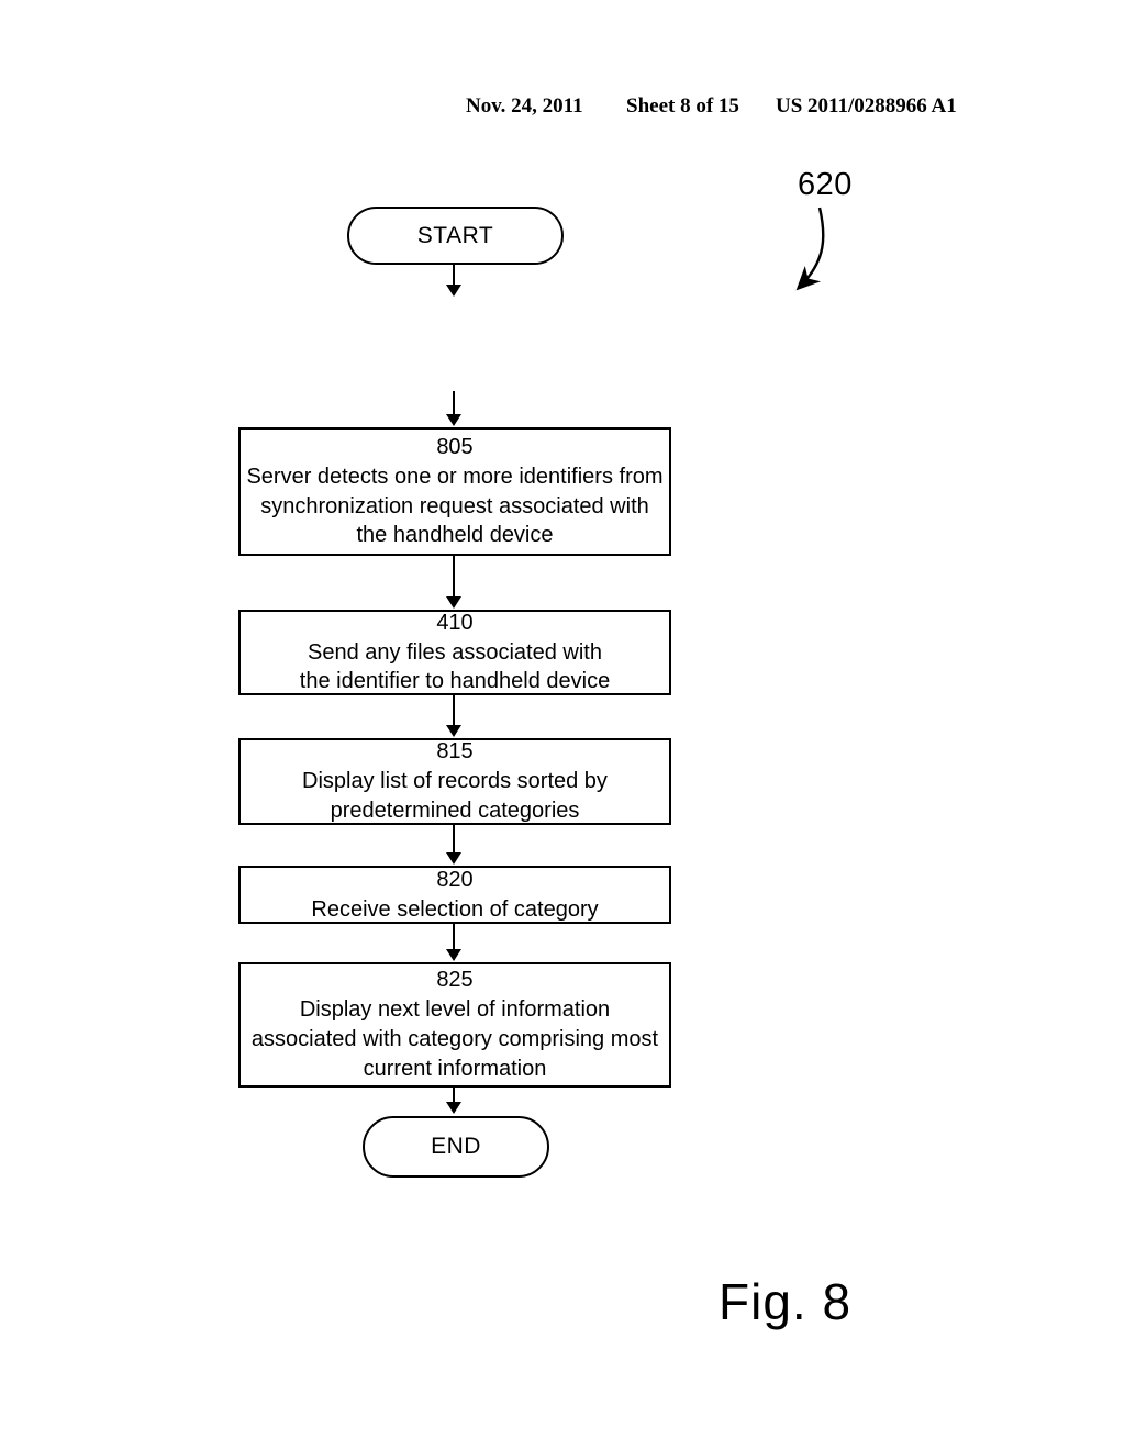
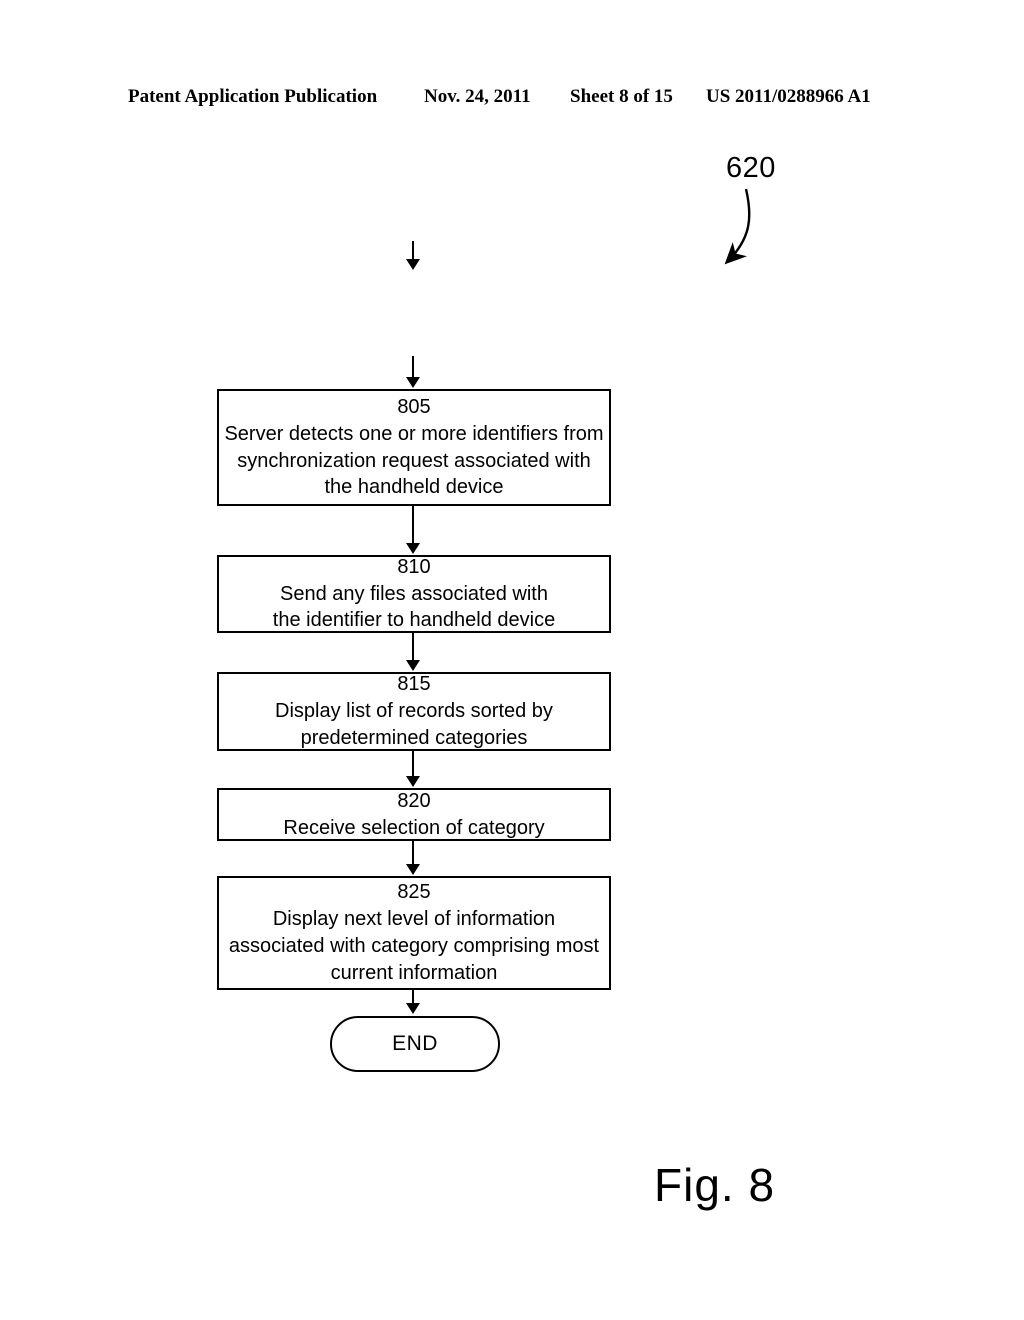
+ Patent Application Publication
  Nov. 24, 2011
  Sheet 8 of 15
  US 2011/0288966 A1
- START
  805
  Server detects one or more identifiers from
  synchronization request associated with
  the handheld device
- 410
+ 810
  Send any files associated with
  the identifier to handheld device
  815
  Display list of records sorted by
  predetermined categories
  820
  Receive selection of category
  825
  Display next level of information
  associated with category comprising most
  current information
  END
  620
  Fig. 8
